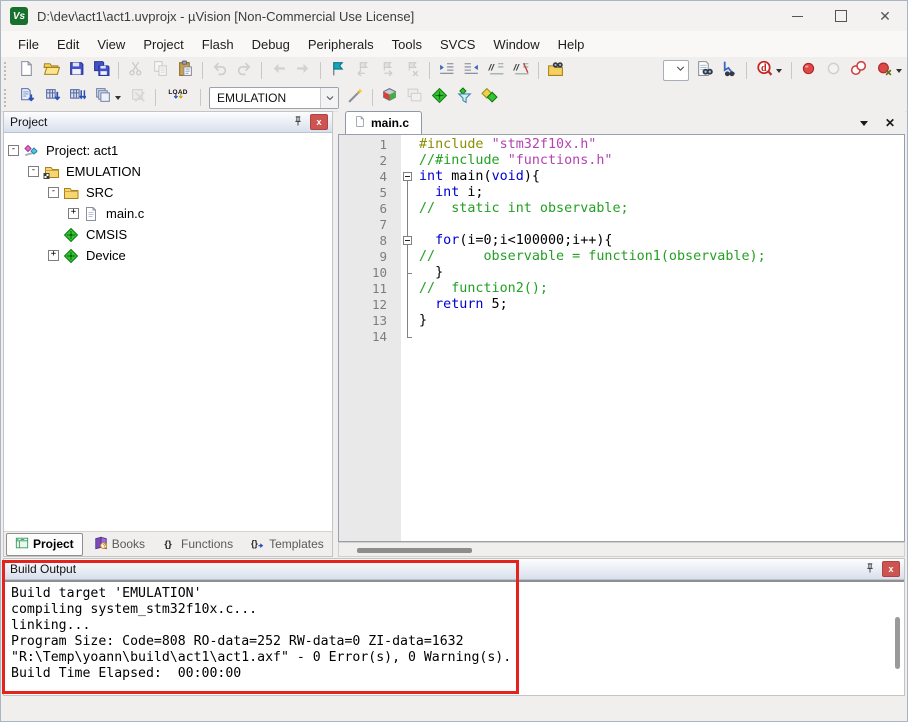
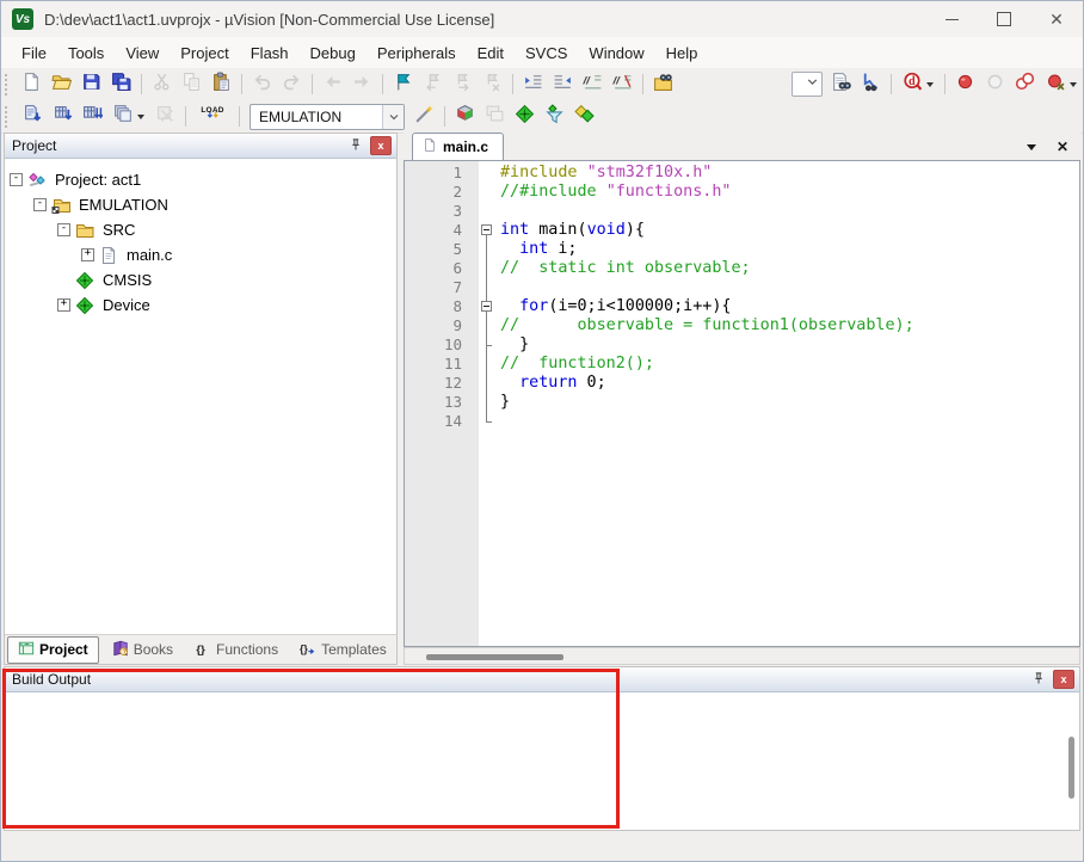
  Vs
  D:\dev\act1\act1.uvprojx - µVision [Non-Commercial Use License]
  ✕
  File
- Edit
+ Tools
  View
  Project
  Flash
  Debug
  Peripherals
- Tools
+ Edit
  SVCS
  Window
  Help
  //
  //
  d
  EMULATION
  Project
  x
  -
  Project: act1
  -
  EMULATION
  -
  SRC
  +
  main.c
  CMSIS
  +
  Device
  Project
  Books
  {}
  Functions
  {}
  Templates
  main.c
  ✕
  1
  #include "stm32f10x.h"
  2
  //#include "functions.h"
+ 3
  4
  int main(void){
  5
  int i;
  6
  // static int observable;
  7
  8
  for(i=0;i<100000;i++){
  9
  // observable = function1(observable);
  10
  }
  11
  // function2();
  12
- return 5;
+ return 0;
  13
  }
  14
  Build Output
  x
- Build target 'EMULATION'
- compiling system_stm32f10x.c...
- linking...
- Program Size: Code=808 RO-data=252 RW-data=0 ZI-data=1632
- "R:\Temp\yoann\build\act1\act1.axf" - 0 Error(s), 0 Warning(s).
- Build Time Elapsed: 00:00:00
